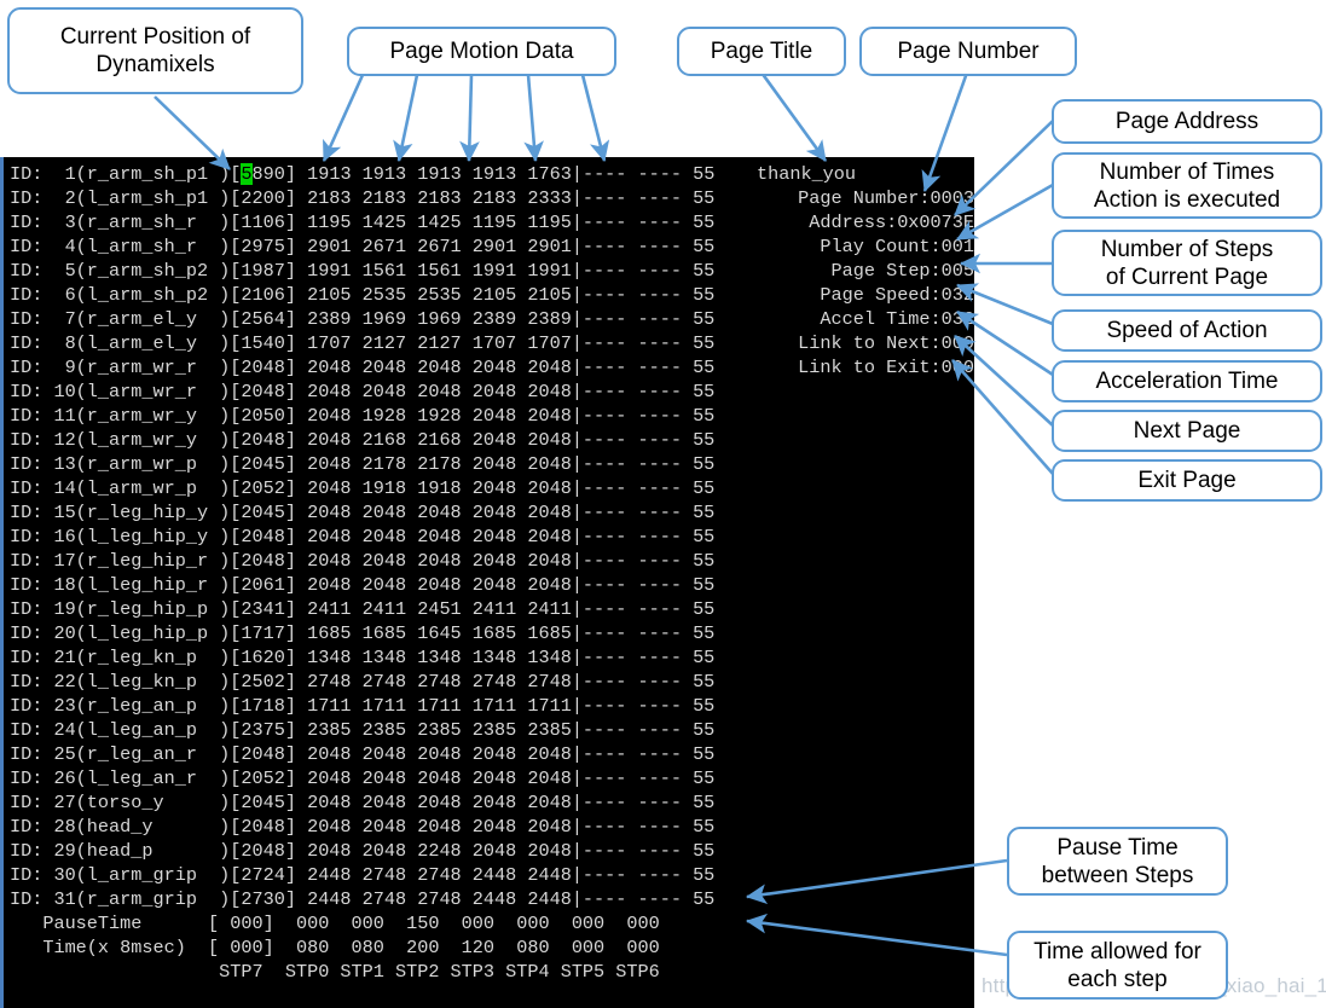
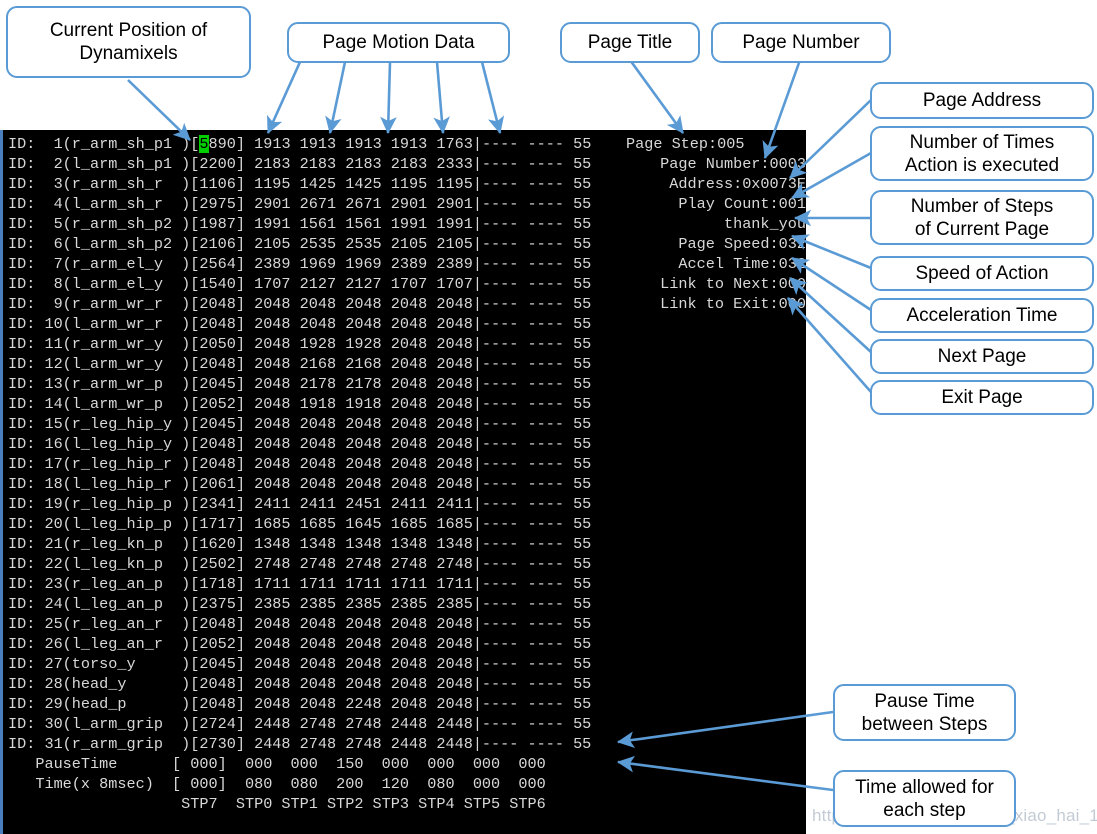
  ID: 1(r_arm_sh_p1 )[5890] 1913 1913 1913 1913 1763|---- ---- 55
- thank_you
+ Page Step:005
  ID: 2(l_arm_sh_p1 )[2200] 2183 2183 2183 2183 2333|---- ---- 55
  Page Number:0003
  ID: 3(r_arm_sh_r )[1106] 1195 1425 1425 1195 1195|---- ---- 55
  Address:0x0073E
  ID: 4(l_arm_sh_r )[2975] 2901 2671 2671 2901 2901|---- ---- 55
  Play Count:001
  ID: 5(r_arm_sh_p2 )[1987] 1991 1561 1561 1991 1991|---- ---- 55
- Page Step:005
+ thank_you
  ID: 6(l_arm_sh_p2 )[2106] 2105 2535 2535 2105 2105|---- ---- 55
  Page Speed:032
  ID: 7(r_arm_el_y )[2564] 2389 1969 1969 2389 2389|---- ---- 55
  Accel Time:03
  ID: 8(l_arm_el_y )[1540] 1707 2127 2127 1707 1707|---- ---- 55
  Link to Next:000
  ID: 9(r_arm_wr_r )[2048] 2048 2048 2048 2048 2048|---- ---- 55
  Link to Exit:00
  ID: 10(l_arm_wr_r )[2048] 2048 2048 2048 2048 2048|---- ---- 55
  ID: 11(r_arm_wr_y )[2050] 2048 1928 1928 2048 2048|---- ---- 55
  ID: 12(l_arm_wr_y )[2048] 2048 2168 2168 2048 2048|---- ---- 55
  ID: 13(r_arm_wr_p )[2045] 2048 2178 2178 2048 2048|---- ---- 55
  ID: 14(l_arm_wr_p )[2052] 2048 1918 1918 2048 2048|---- ---- 55
  ID: 15(r_leg_hip_y )[2045] 2048 2048 2048 2048 2048|---- ---- 55
  ID: 16(l_leg_hip_y )[2048] 2048 2048 2048 2048 2048|---- ---- 55
  ID: 17(r_leg_hip_r )[2048] 2048 2048 2048 2048 2048|---- ---- 55
  ID: 18(l_leg_hip_r )[2061] 2048 2048 2048 2048 2048|---- ---- 55
  ID: 19(r_leg_hip_p )[2341] 2411 2411 2451 2411 2411|---- ---- 55
  ID: 20(l_leg_hip_p )[1717] 1685 1685 1645 1685 1685|---- ---- 55
  ID: 21(r_leg_kn_p )[1620] 1348 1348 1348 1348 1348|---- ---- 55
  ID: 22(l_leg_kn_p )[2502] 2748 2748 2748 2748 2748|---- ---- 55
  ID: 23(r_leg_an_p )[1718] 1711 1711 1711 1711 1711|---- ---- 55
  ID: 24(l_leg_an_p )[2375] 2385 2385 2385 2385 2385|---- ---- 55
  ID: 25(r_leg_an_r )[2048] 2048 2048 2048 2048 2048|---- ---- 55
  ID: 26(l_leg_an_r )[2052] 2048 2048 2048 2048 2048|---- ---- 55
  ID: 27(torso_y )[2045] 2048 2048 2048 2048 2048|---- ---- 55
  ID: 28(head_y )[2048] 2048 2048 2048 2048 2048|---- ---- 55
  ID: 29(head_p )[2048] 2048 2048 2248 2048 2048|---- ---- 55
  ID: 30(l_arm_grip )[2724] 2448 2748 2748 2448 2448|---- ---- 55
  ID: 31(r_arm_grip )[2730] 2448 2748 2748 2448 2448|---- ---- 55
  PauseTime [ 000] 000 000 150 000 000 000 000
  Time(x 8msec) [ 000] 080 080 200 120 080 000 000
  STP7 STP0 STP1 STP2 STP3 STP4 STP5 STP6
  Current Position of
  Dynamixels
  Page Motion Data
  Page Title
  Page Number
  Page Address
  Number of Times
  Action is executed
  Number of Steps
  of Current Page
  Speed of Action
  Acceleration Time
  Next Page
  Exit Page
  Pause Time
  between Steps
  Time allowed for
  each step
